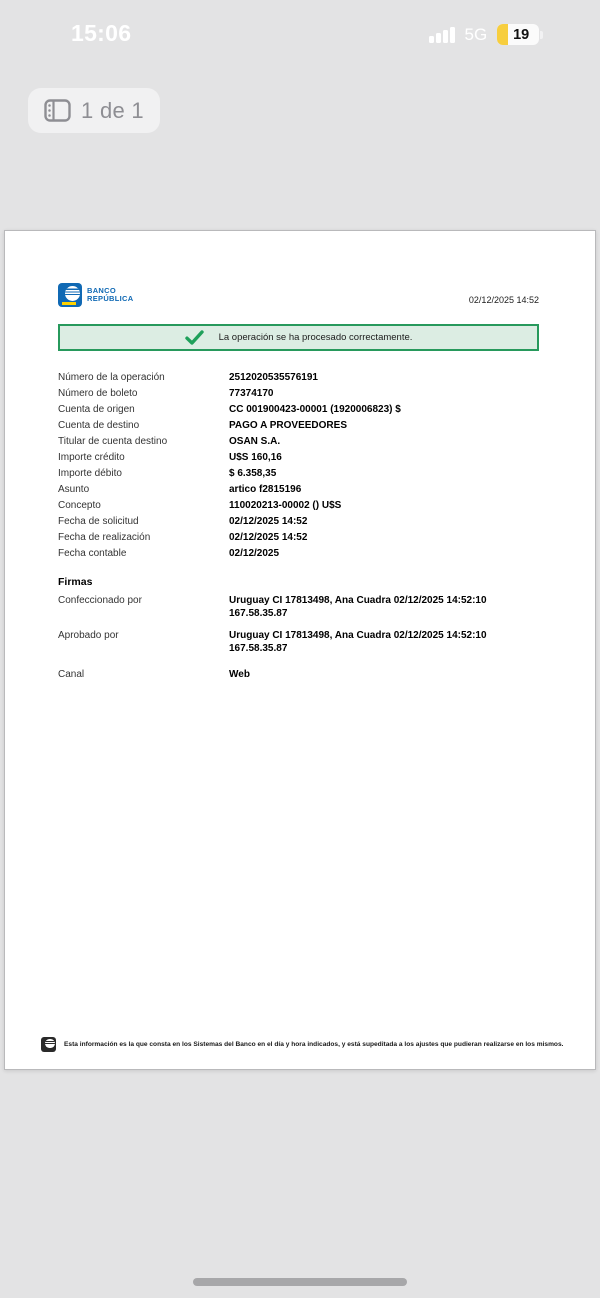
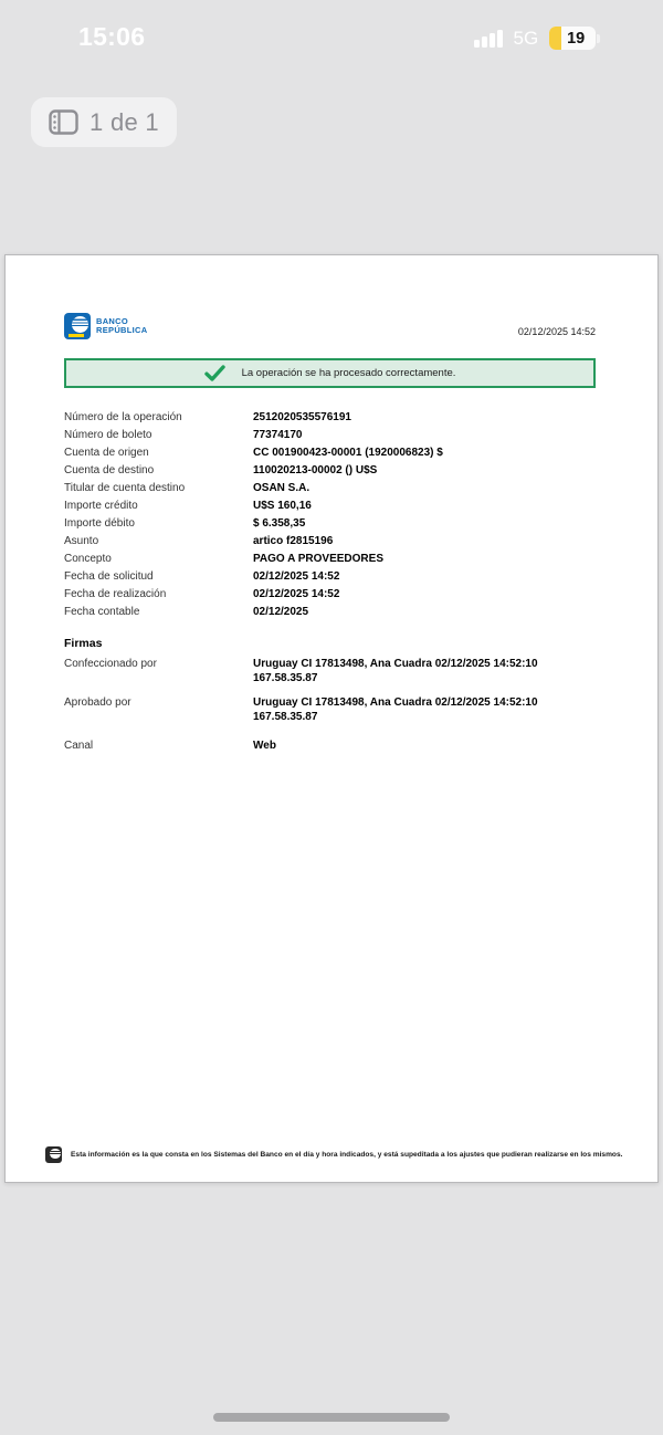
  15:06
  5G
  19
  1 de 1
  BANCO
  REPÚBLICA
  02/12/2025 14:52
  La operación se ha procesado correctamente.
  Número de la operación
  2512020535576191
  Número de boleto
  77374170
  Cuenta de origen
  CC 001900423-00001 (1920006823) $
  Cuenta de destino
- PAGO A PROVEEDORES
+ 110020213-00002 () U$S
  Titular de cuenta destino
  OSAN S.A.
  Importe crédito
  U$S 160,16
  Importe débito
  $ 6.358,35
  Asunto
  artico f2815196
  Concepto
- 110020213-00002 () U$S
+ PAGO A PROVEEDORES
  Fecha de solicitud
  02/12/2025 14:52
  Fecha de realización
  02/12/2025 14:52
  Fecha contable
  02/12/2025
  Firmas
  Confeccionado por
  Uruguay CI 17813498, Ana Cuadra 02/12/2025 14:52:10 167.58.35.87
  Aprobado por
  Uruguay CI 17813498, Ana Cuadra 02/12/2025 14:52:10 167.58.35.87
  Canal
  Web
